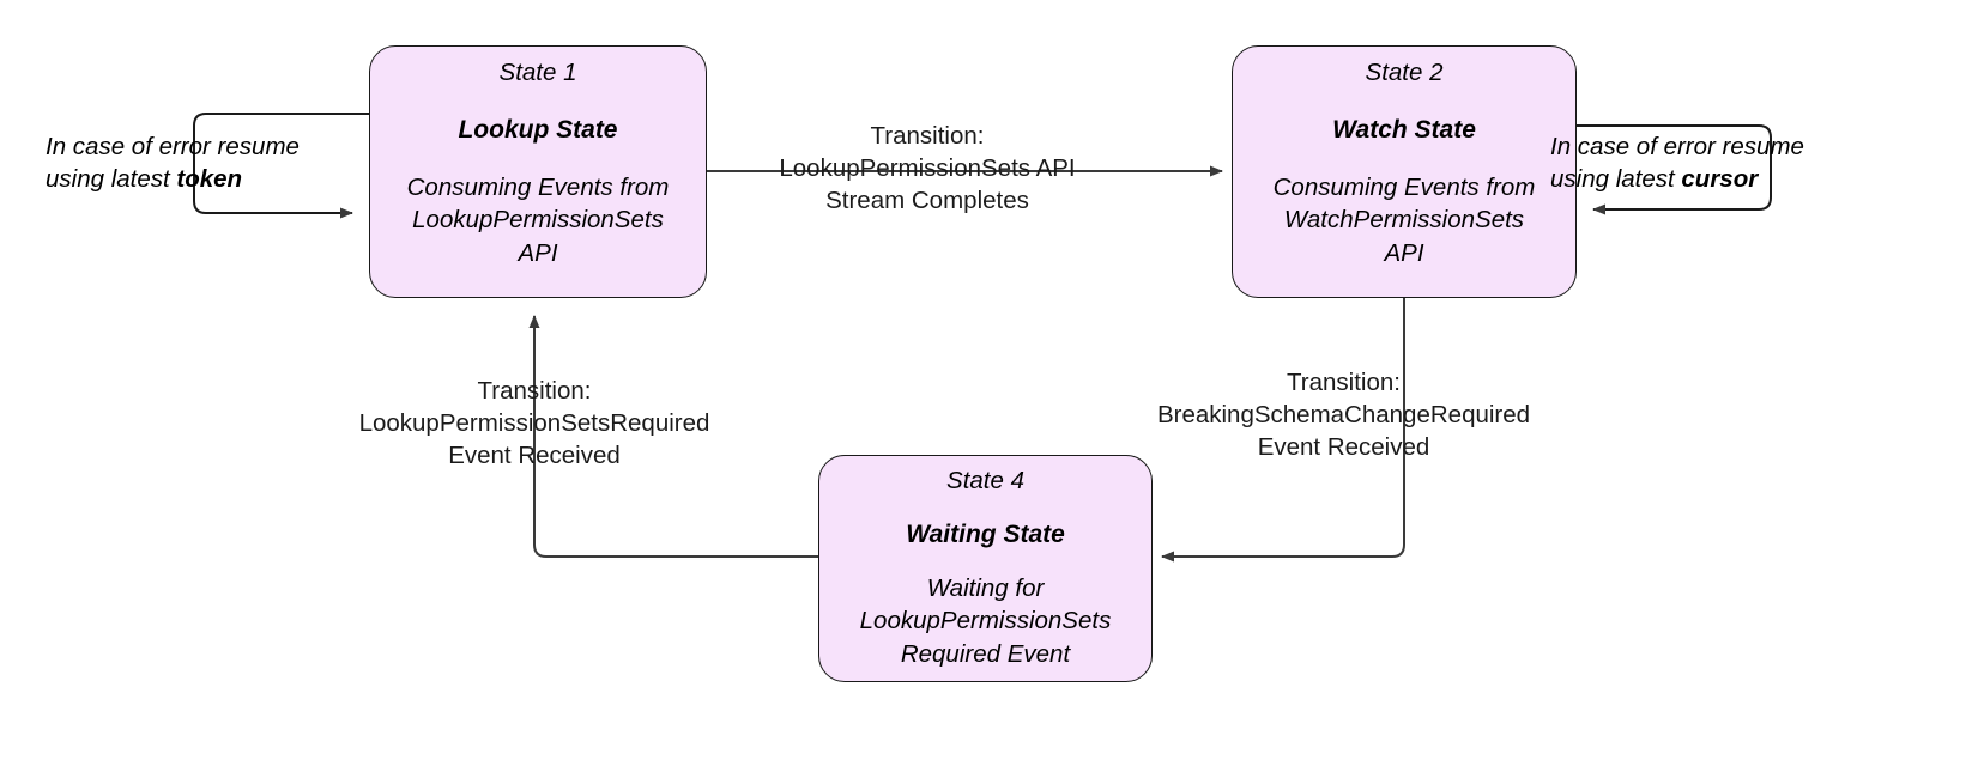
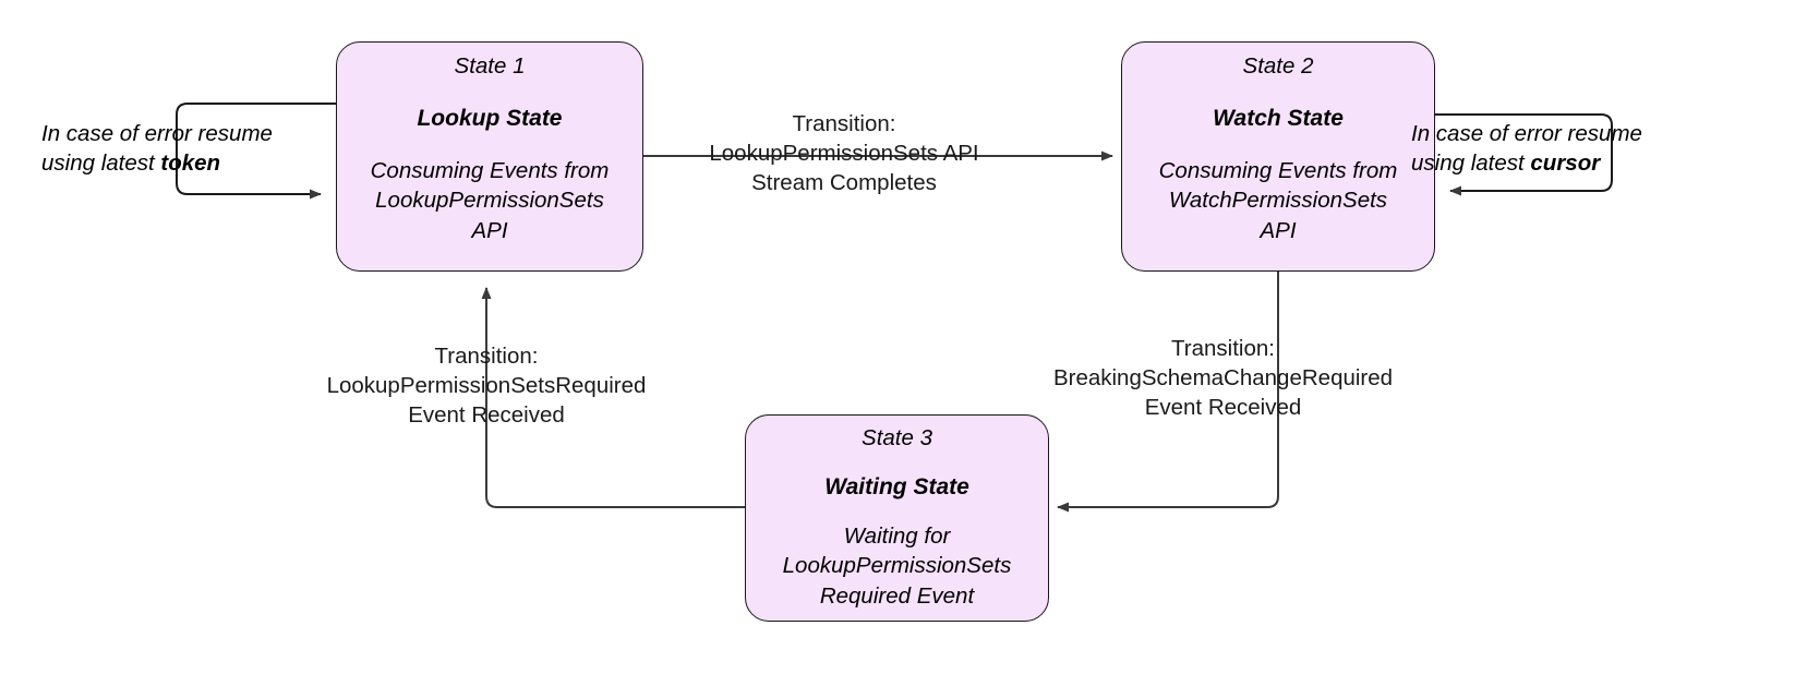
  State 1
  Lookup State
  Consuming Events from
  LookupPermissionSets
  API
  State 2
  Watch State
  Consuming Events from
  WatchPermissionSets
  API
- State 4
+ State 3
  Waiting State
  Waiting for
  LookupPermissionSets
  Required Event
  Transition:
  LookupPermissionSets API
  Stream Completes
  Transition:
  LookupPermissionSetsRequired
  Event Received
  Transition:
  BreakingSchemaChangeRequired
  Event Received
  In case of error resume
  using latest token
  In case of error resume
  using latest cursor
